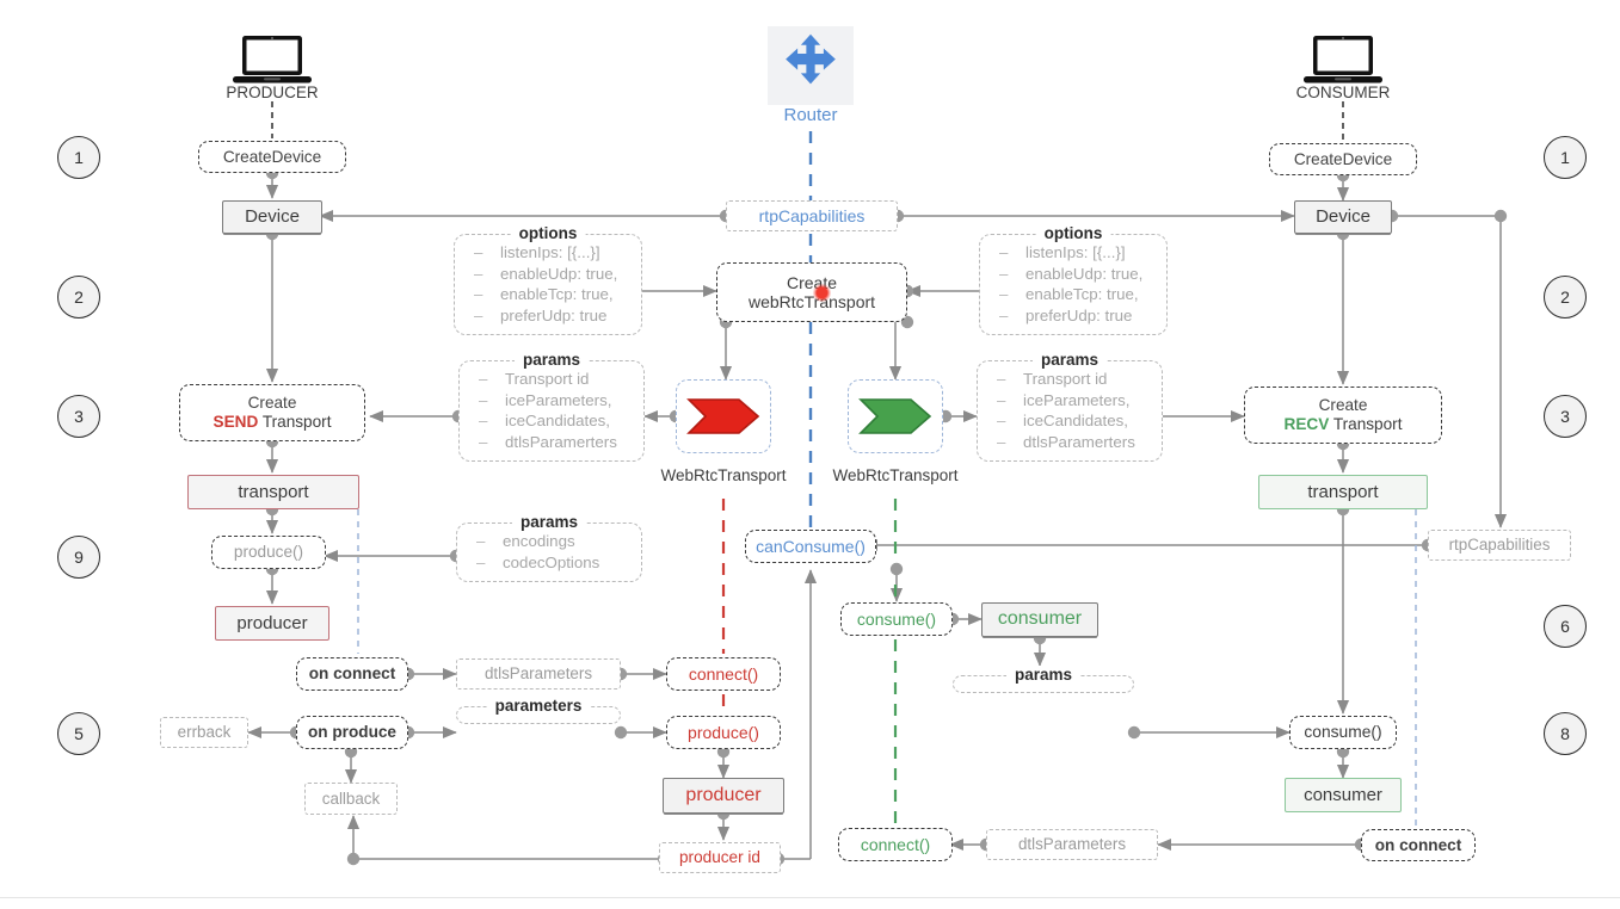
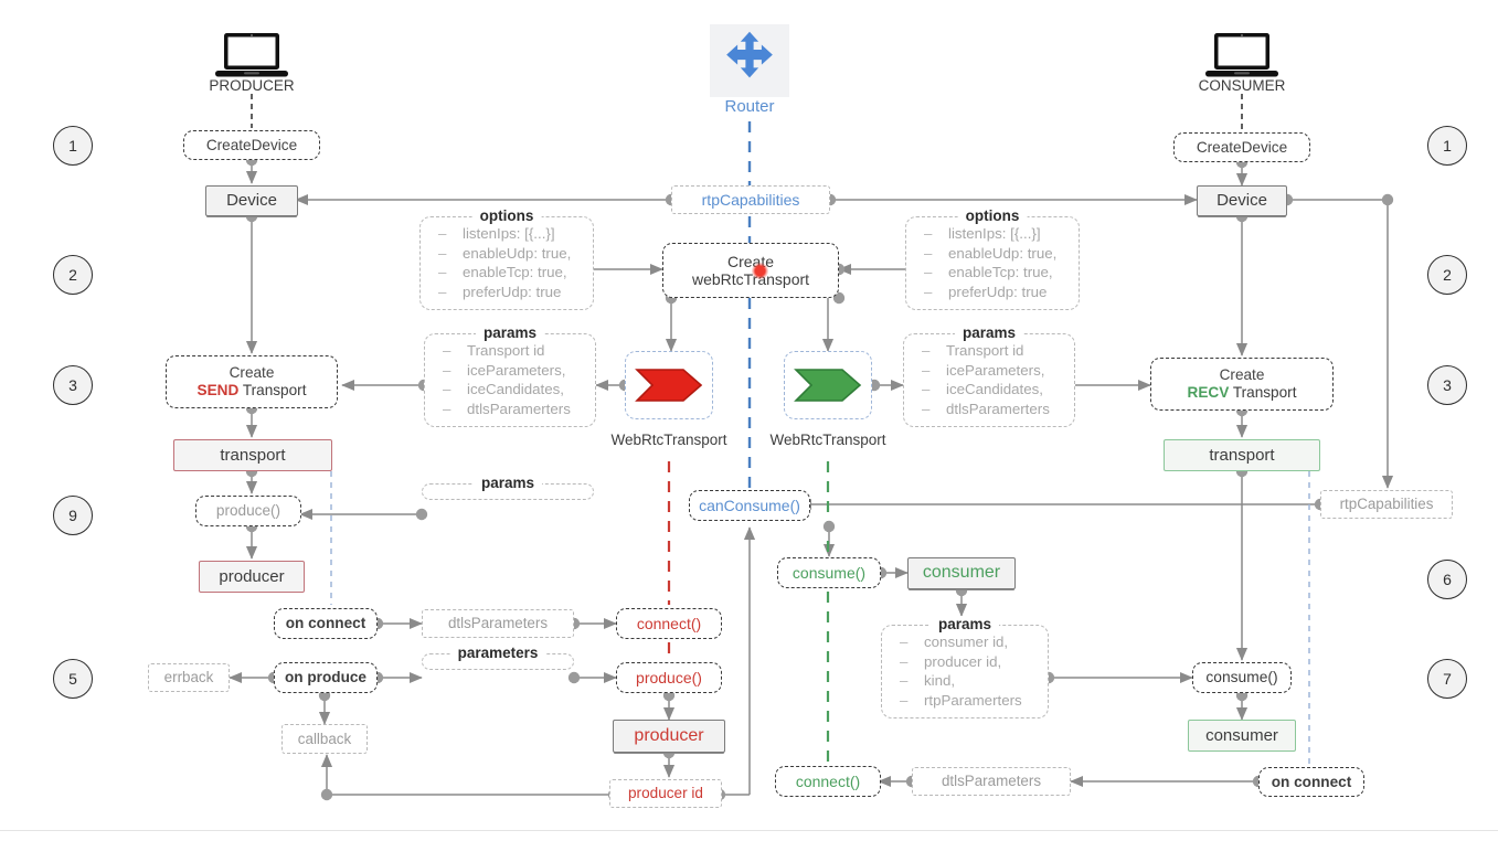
  1
  2
  3
  9
  5
  1
  2
  3
  6
- 8
+ 7
  PRODUCER
  CONSUMER
  Router
  CreateDevice
  Device
  Create
  SEND Transport
  transport
  produce()
  producer
  on connect
  dtlsParameters
  connect()
  on produce
  errback
  callback
  produce()
  producer
  producer id
  rtpCapabilities
  Create
  webRtcTransport
  WebRtcTransport
  WebRtcTransport
  canConsume()
  consume()
  consumer
  connect()
  dtlsParameters
  CreateDevice
  Device
  Create
  RECV Transport
  transport
  rtpCapabilities
  consume()
  consumer
  on connect
  options
  listenIps: [{...}]
  enableUdp: true,
  enableTcp: true,
  preferUdp: true
  options
  listenIps: [{...}]
  enableUdp: true,
  enableTcp: true,
  preferUdp: true
  params
  Transport id
  iceParameters,
  iceCandidates,
  dtlsParamerters
  params
  Transport id
  iceParameters,
  iceCandidates,
  dtlsParamerters
  params
- encodings
- codecOptions
  parameters
  params
+ consumer id,
+ producer id,
+ kind,
+ rtpParamerters
